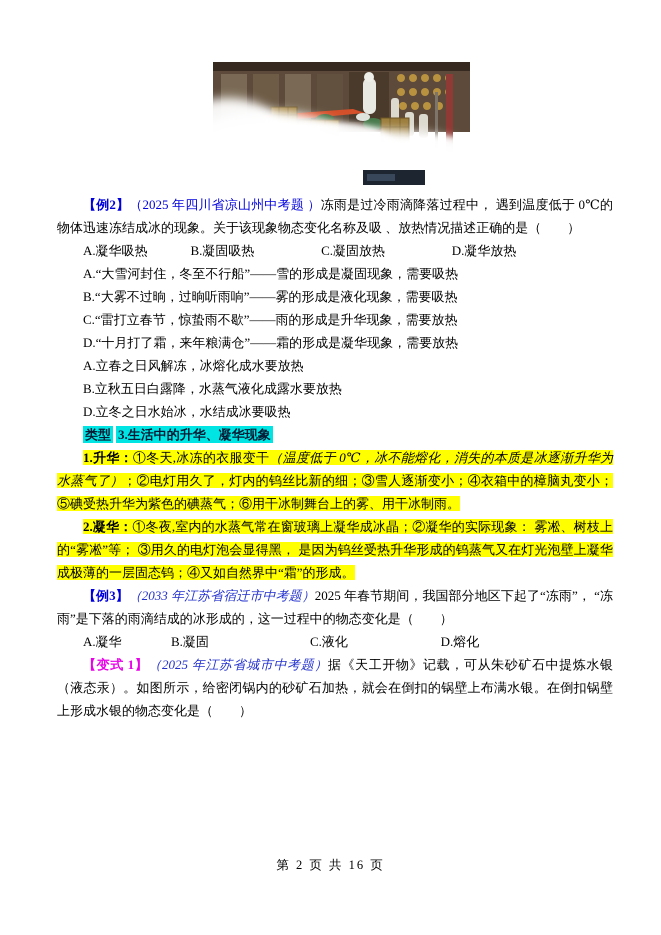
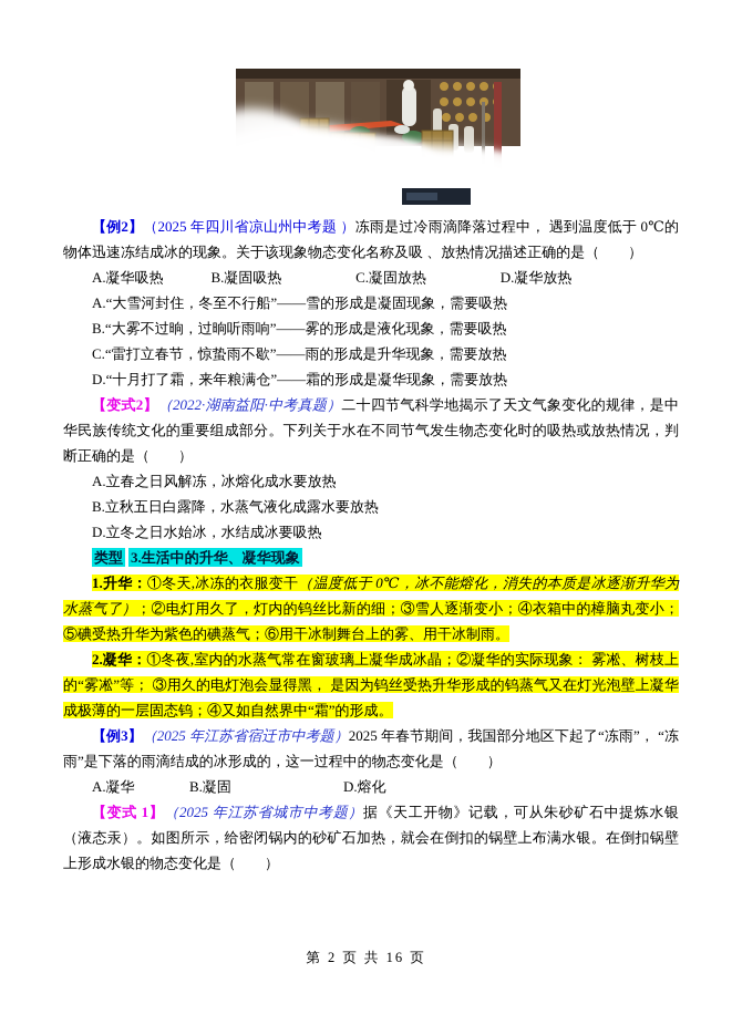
  【例2】（2025 年四川省凉山州中考题 ）冻雨是过冷雨滴降落过程中， 遇到温度低于 0℃的物体迅速冻结成冰的现象。关于该现象物态变化名称及吸 、放热情况描述正确的是（ ）
  A.凝华吸热
  B.凝固吸热
  C.凝固放热
  D.凝华放热
  A.“大雪河封住，冬至不行船”——雪的形成是凝固现象，需要吸热
  B.“大雾不过晌，过晌听雨响”——雾的形成是液化现象，需要吸热
  C.“雷打立春节，惊蛰雨不歇”——雨的形成是升华现象，需要放热
  D.“十月打了霜，来年粮满仓”——霜的形成是凝华现象，需要放热
+ 【变式2】（2022·湖南益阳·中考真题）二十四节气科学地揭示了天文气象变化的规律，是中华民族传统文化的重要组成部分。下列关于水在不同节气发生物态变化时的吸热或放热情况，判断正确的是（ ）
  A.立春之日风解冻，冰熔化成水要放热
  B.立秋五日白露降，水蒸气液化成露水要放热
  D.立冬之日水始冰，水结成冰要吸热
  类型 3.生活中的升华、凝华现象
  1.升华：①冬天,冰冻的衣服变干（温度低于 0℃，冰不能熔化，消失的本质是冰逐渐升华为水蒸气了）；②电灯用久了，灯内的钨丝比新的细；③雪人逐渐变小；④衣箱中的樟脑丸变小；⑤碘受热升华为紫色的碘蒸气；⑥用干冰制舞台上的雾、用干冰制雨。
  2.凝华：①冬夜,室内的水蒸气常在窗玻璃上凝华成冰晶；②凝华的实际现象： 雾凇、树枝上的“雾凇”等； ③用久的电灯泡会显得黑， 是因为钨丝受热升华形成的钨蒸气又在灯光泡壁上凝华成极薄的一层固态钨；④又如自然界中“霜”的形成。
- 【例3】（2033 年江苏省宿迁市中考题）2025 年春节期间，我国部分地区下起了“冻雨”， “冻雨”是下落的雨滴结成的冰形成的，这一过程中的物态变化是（ ）
+ 【例3】（2025 年江苏省宿迁市中考题）2025 年春节期间，我国部分地区下起了“冻雨”， “冻雨”是下落的雨滴结成的冰形成的，这一过程中的物态变化是（ ）
  A.凝华
  B.凝固
- C.液化
  D.熔化
  【变式 1】（2025 年江苏省城市中考题）据《天工开物》记载，可从朱砂矿石中提炼水银（液态汞）。如图所示，给密闭锅内的砂矿石加热，就会在倒扣的锅壁上布满水银。在倒扣锅壁上形成水银的物态变化是（ ）
  第 2 页 共 16 页
